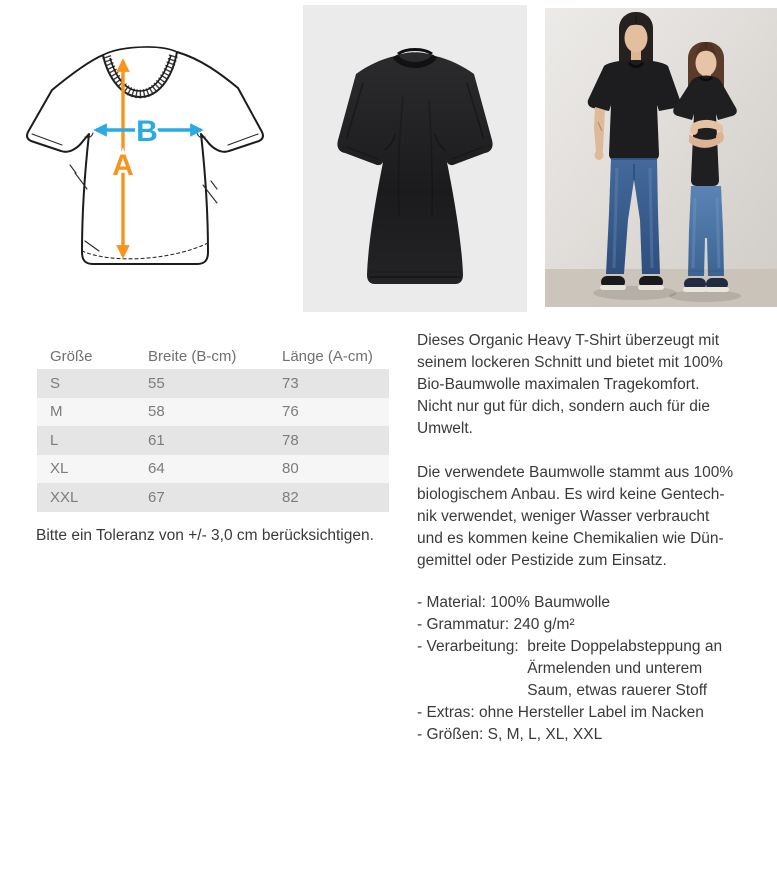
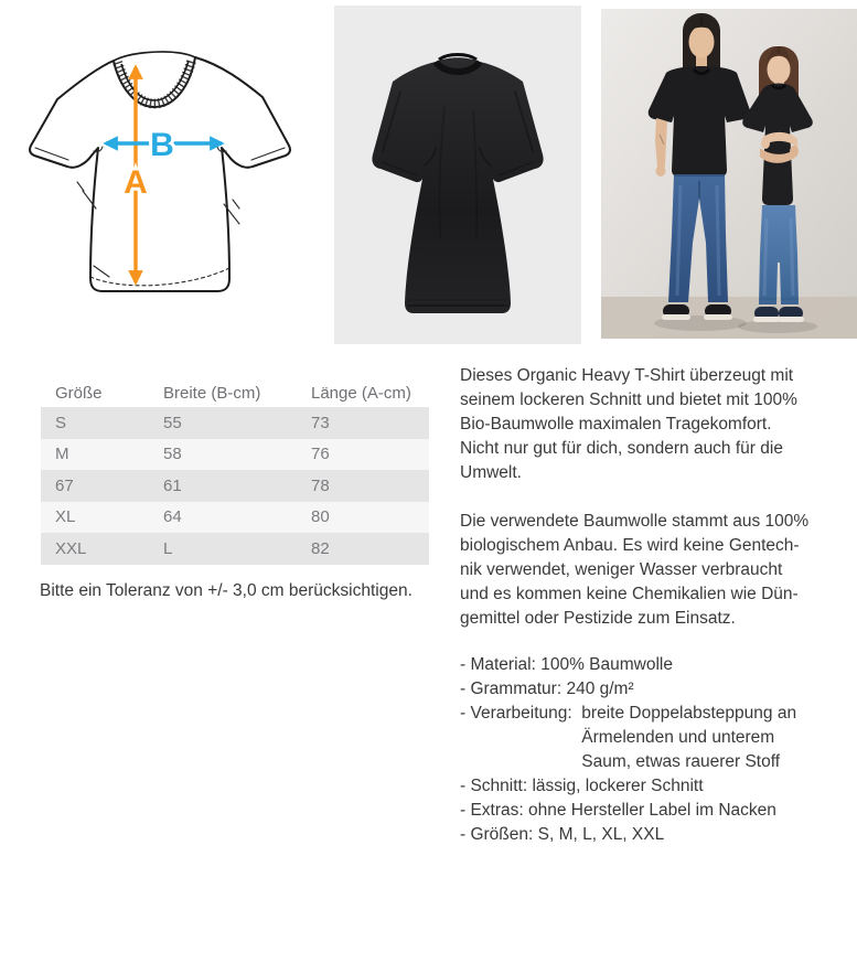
  A
  B
  Größe	Breite (B-cm)	Länge (A-cm)
  S	55	73
  M	58	76
- L	61	78
+ 67	61	78
  XL	64	80
- XXL	67	82
+ XXL	L	82
  Bitte ein Toleranz von +/- 3,0 cm berücksichtigen.
  Dieses Organic Heavy T-Shirt überzeugt mit
  seinem lockeren Schnitt und bietet mit 100%
  Bio-Baumwolle maximalen Tragekomfort.
  Nicht nur gut für dich, sondern auch für die
  Umwelt.
  Die verwendete Baumwolle stammt aus 100%
  biologischem Anbau. Es wird keine Gentech-
  nik verwendet, weniger Wasser verbraucht
  und es kommen keine Chemikalien wie Dün-
  gemittel oder Pestizide zum Einsatz.
  - Material:
  100% Baumwolle
  - Grammatur:
  240 g/m²
  - Verarbeitung:
  breite Doppelabsteppung an
  Ärmelenden und unterem
  Saum, etwas rauerer Stoff
+ - Schnitt:
+ lässig, lockerer Schnitt
  - Extras:
  ohne Hersteller Label im Nacken
  - Größen:
  S, M, L, XL, XXL
